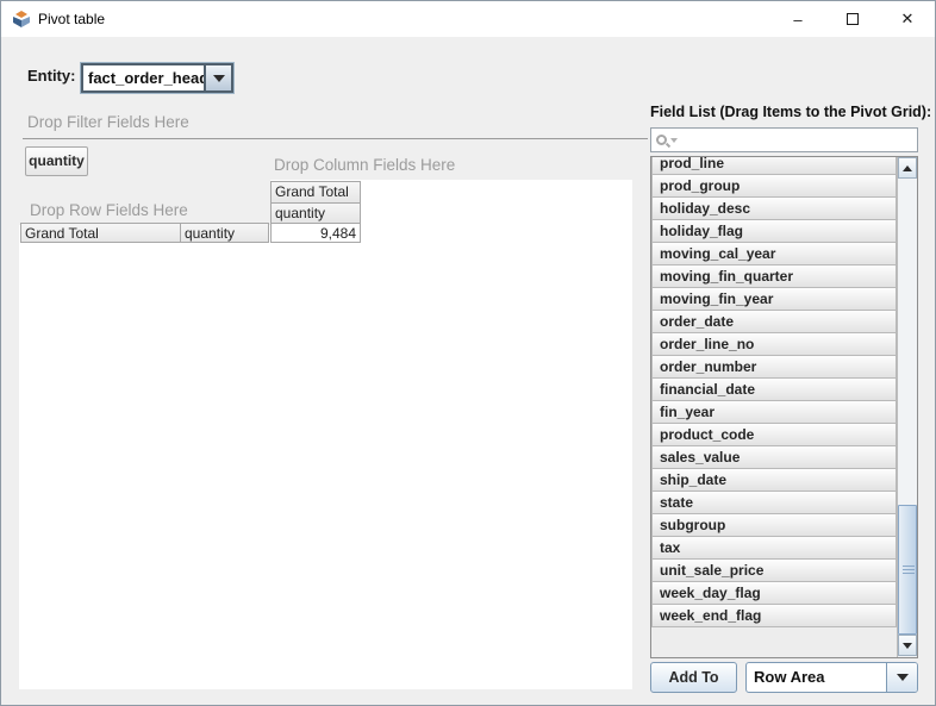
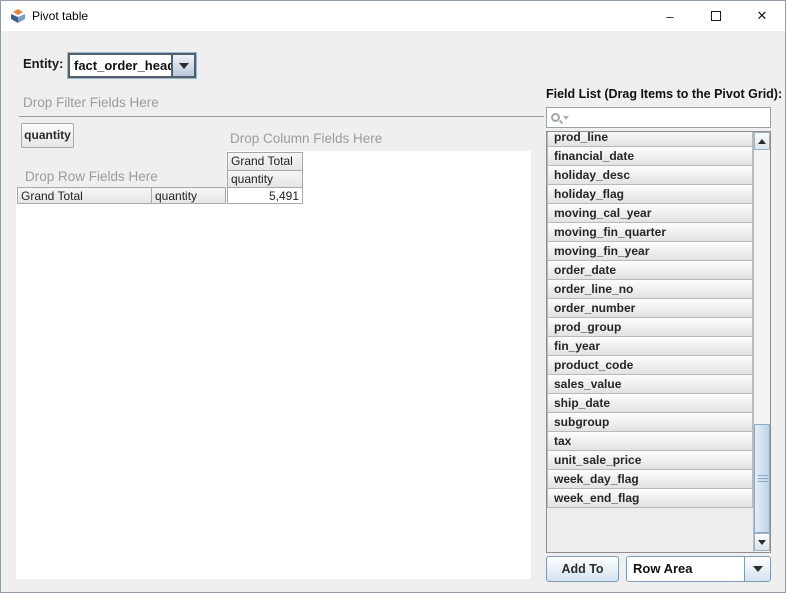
  Pivot table
  –
  ✕
  Entity:
  fact_order_hea
  Drop Filter Fields Here
  quantity
  Drop Column Fields Here
  Drop Row Fields Here
  Grand Total
  quantity
  Grand Total
  quantity
- 9,484
+ 5,491
  Field List (Drag Items to the Pivot Grid):
  prod_line
- prod_group
+ financial_date
  holiday_desc
  holiday_flag
  moving_cal_year
  moving_fin_quarter
  moving_fin_year
  order_date
  order_line_no
  order_number
- financial_date
+ prod_group
  fin_year
  product_code
  sales_value
  ship_date
- state
  subgroup
  tax
  unit_sale_price
  week_day_flag
  week_end_flag
  Add To
  Row Area
